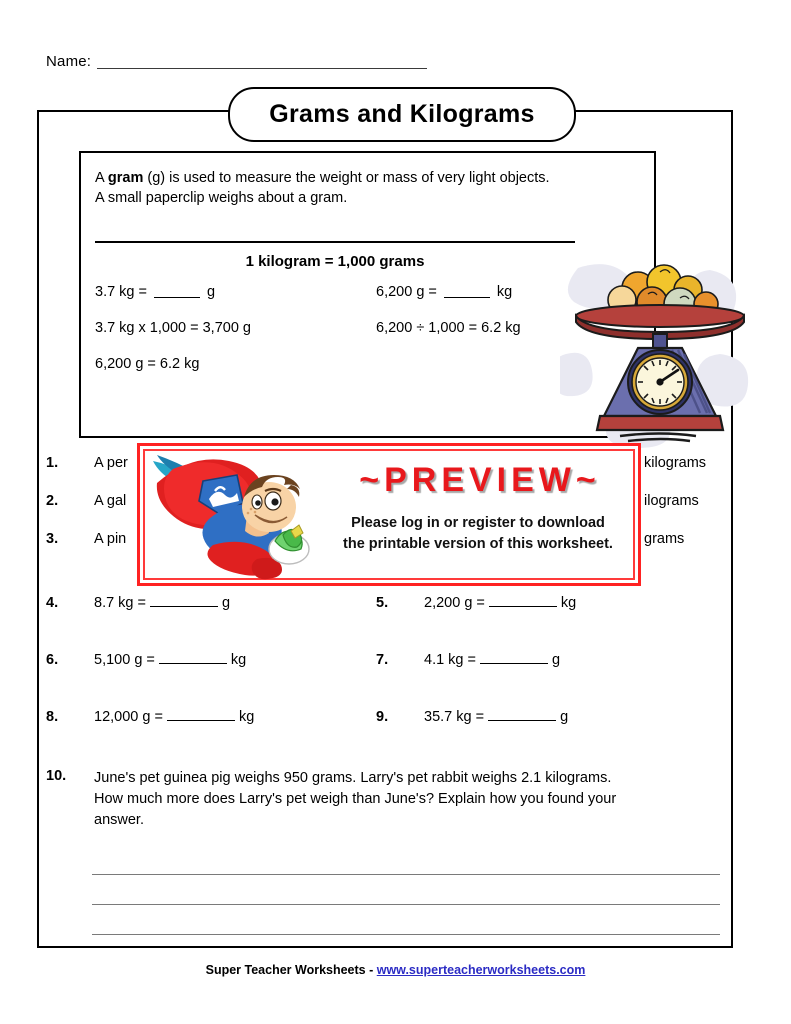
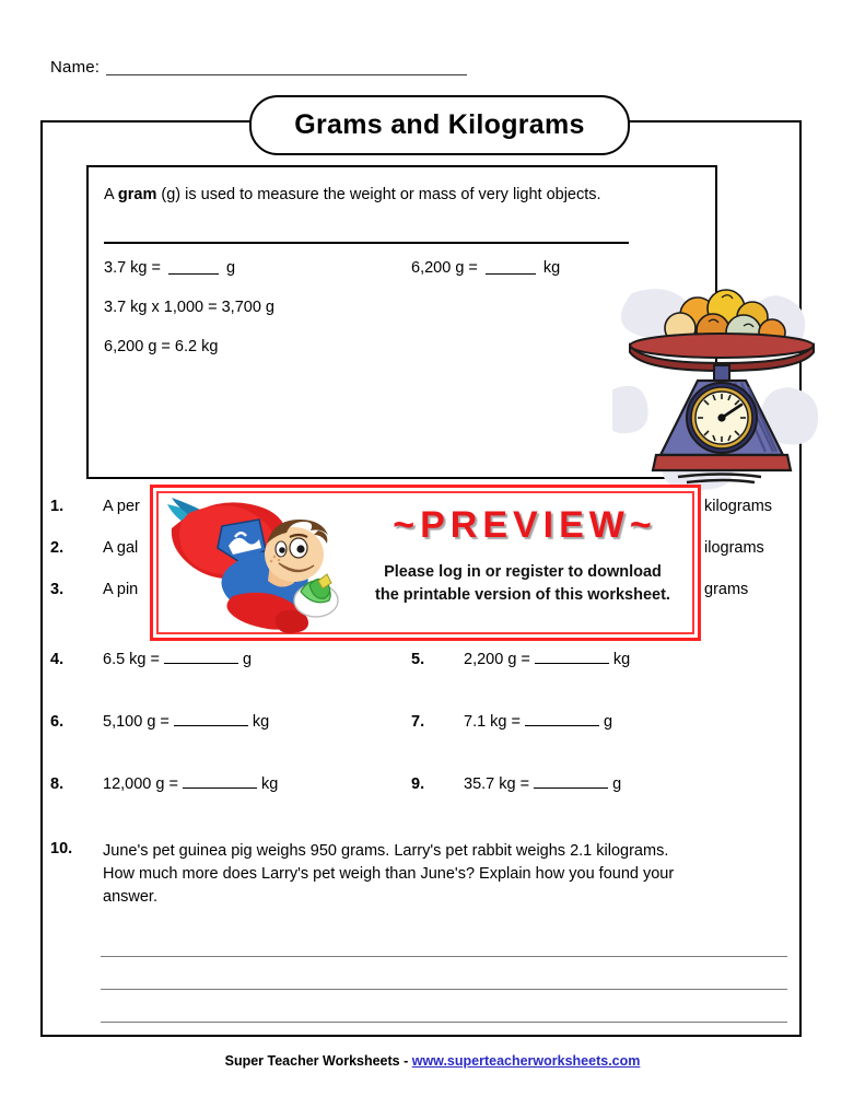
  Name:
  Grams and Kilograms
  A gram (g) is used to measure the weight or mass of very light objects.
- A small paperclip weighs about a gram.
- 1 kilogram = 1,000 grams
  3.7 kg = g
  6,200 g = kg
  3.7 kg x 1,000 = 3,700 g
- 6,200 ÷ 1,000 = 6.2 kg
  6,200 g = 6.2 kg
  1.
  A per
  kilograms
  2.
  A gal
  ilograms
  3.
  A pin
  grams
  4.
- 8.7 kg =
+ 6.5 kg =
  g
  5.
  2,200 g =
  kg
  6.
  5,100 g =
  kg
  7.
- 4.1 kg =
+ 7.1 kg =
  g
  8.
  12,000 g =
  kg
  9.
  35.7 kg =
  g
  10.
  June's pet guinea pig weighs 950 grams. Larry's pet rabbit weighs 2.1 kilograms.
  How much more does Larry's pet weigh than June's? Explain how you found your
  answer.
  Super Teacher Worksheets - www.superteacherworksheets.com
  ~PREVIEW~
  Please log in or register to download
  the printable version of this worksheet.
